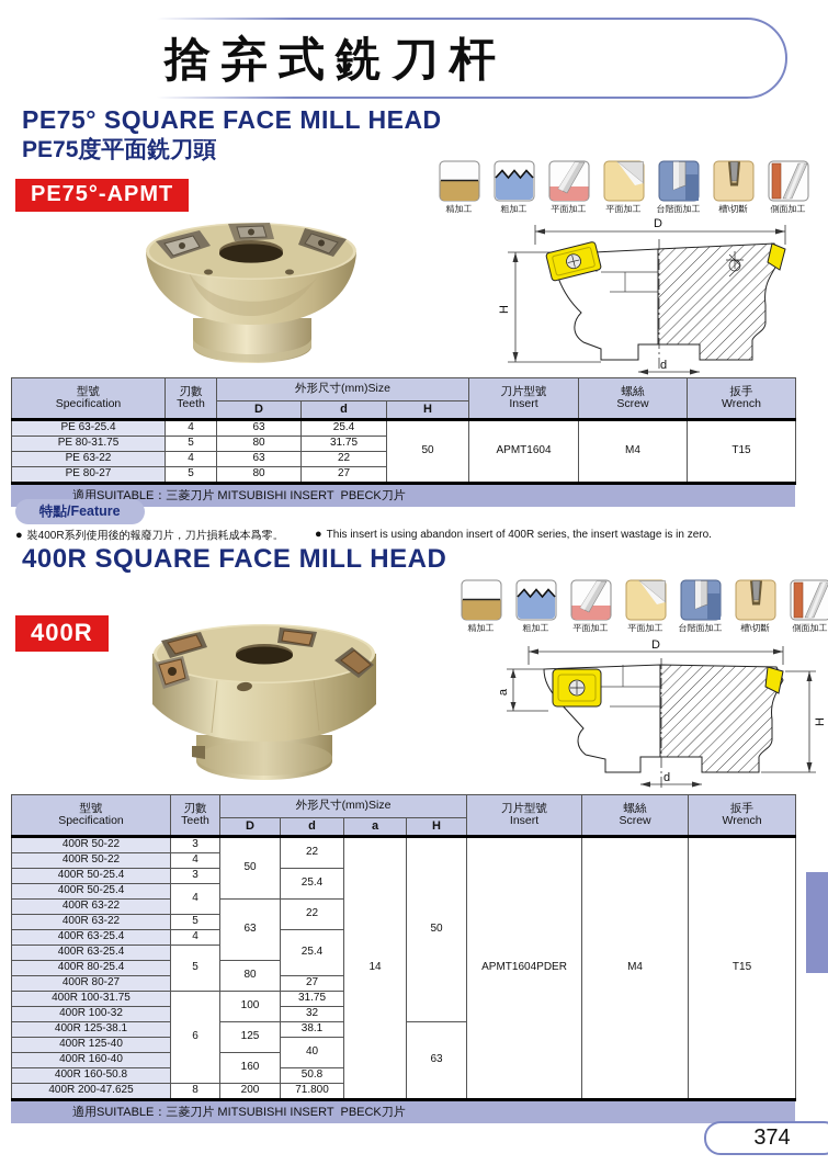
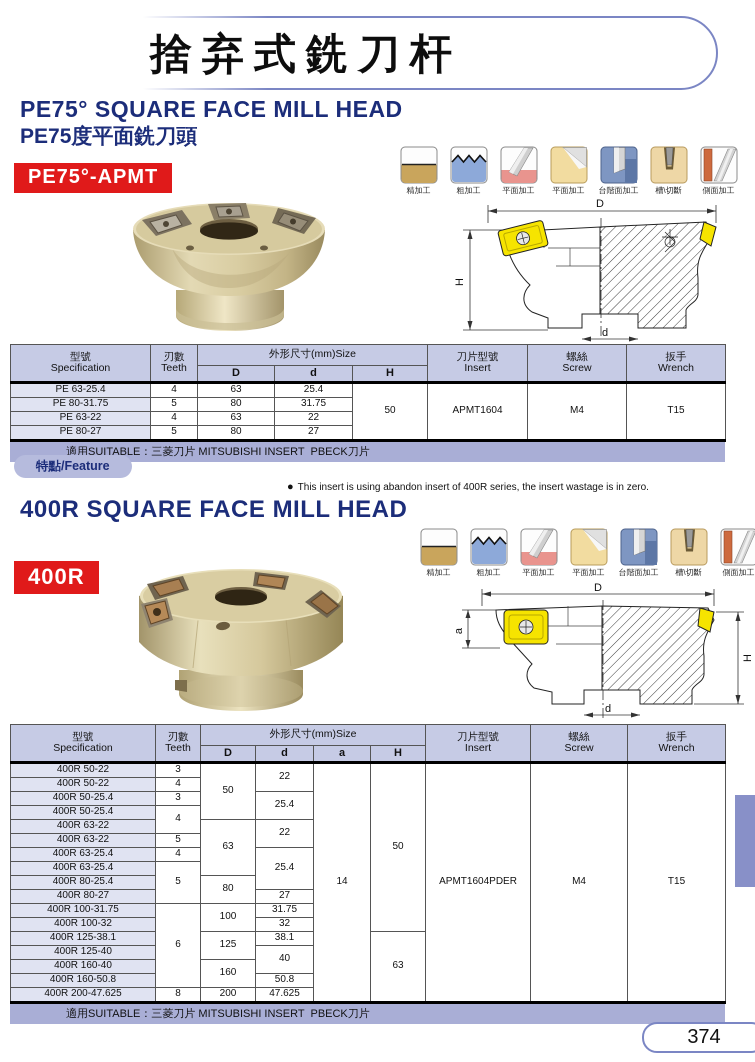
  捨弃式銑刀杆
  PE75° SQUARE FACE MILL HEAD
  PE75度平面銑刀頭
  PE75°-APMT
  精加工
  粗加工
  平面加工
  平面加工
  台階面加工
  槽\切斷
  側面加工
  D
  d
  型號 Specification	刃數 Teeth	外形尺寸(mm)Size	刀片型號 Insert	螺絲 Screw	扳手 Wrench
  D	d	H
  PE 63-25.4	4	63	25.4	50	APMT1604	M4	T15
  PE 80-31.75	5	80	31.75
  PE 63-22	4	63	22
  PE 80-27	5	80	27
  適用SUITABLE：三菱刀片 MITSUBISHI INSERT PBECK刀片
  特點/Feature
- ● 裝400R系列使用後的報廢刀片，刀片損耗成本爲零。
  ● This insert is using abandon insert of 400R series, the insert wastage is in zero.
  400R SQUARE FACE MILL HEAD
  400R
  精加工
  粗加工
  平面加工
  平面加工
  台階面加工
  槽\切斷
  側面加工
  D
  d
  型號 Specification	刃數 Teeth	外形尺寸(mm)Size	刀片型號 Insert	螺絲 Screw	扳手 Wrench
  D	d	a	H
  400R 50-22	3	50	22	14	50	APMT1604PDER	M4	T15
  400R 50-22	4
  400R 50-25.4	3	25.4
  400R 50-25.4	4
  400R 63-22	63	22
  400R 63-22	5
  400R 63-25.4	4	25.4
  400R 63-25.4	5
  400R 80-25.4	80
  400R 80-27	27
  400R 100-31.75	6	100	31.75
  400R 100-32	32
  400R 125-38.1	125	38.1	63
  400R 125-40	40
  400R 160-40	160
  400R 160-50.8	50.8
- 400R 200-47.625	8	200	71.800
+ 400R 200-47.625	8	200	47.625
  適用SUITABLE：三菱刀片 MITSUBISHI INSERT PBECK刀片
  374
